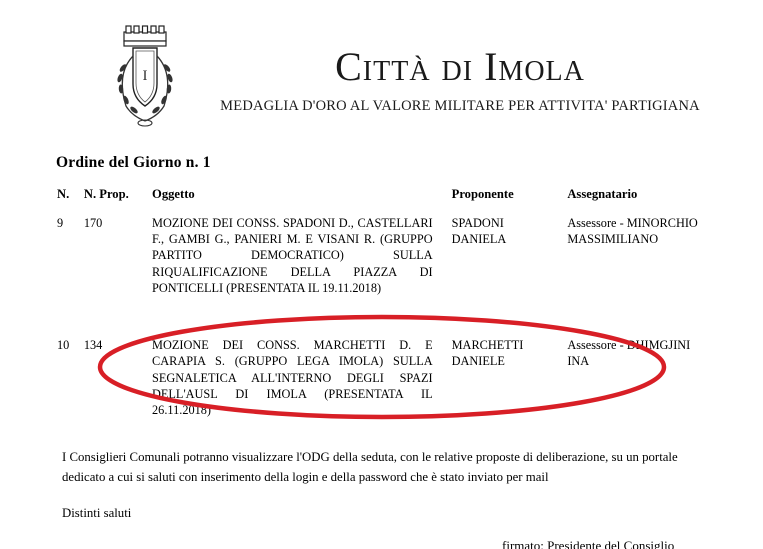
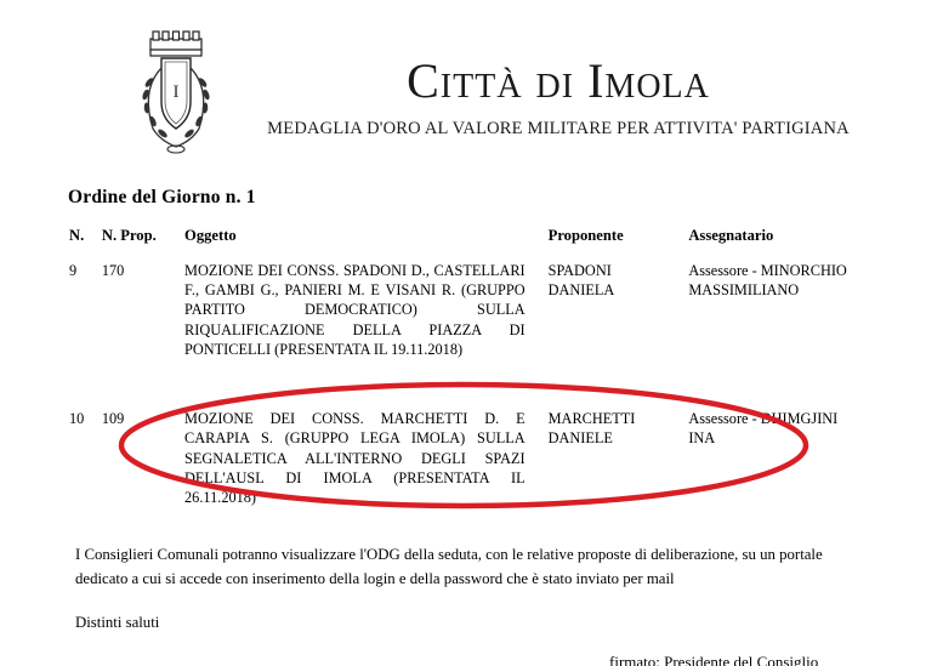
  I
  Città di Imola
  MEDAGLIA D'ORO AL VALORE MILITARE PER ATTIVITA' PARTIGIANA
  Ordine del Giorno n. 1
  N.	N. Prop.	Oggetto	Proponente	Assegnatario
  9	170	MOZIONE DEI CONSS. SPADONI D., CASTELLARI F., GAMBI G., PANIERI M. E VISANI R. (GRUPPO PARTITO DEMOCRATICO) SULLA RIQUALIFICAZIONE DELLA PIAZZA DI PONTICELLI (PRESENTATA IL 19.11.2018)	SPADONI DANIELA	Assessore - MINORCHIO MASSIMILIANO
- 10	134	MOZIONE DEI CONSS. MARCHETTI D. E CARAPIA S. (GRUPPO LEGA IMOLA) SULLA SEGNALETICA ALL'INTERNO DEGLI SPAZI DELL'AUSL DI IMOLA (PRESENTATA IL 26.11.2018)	MARCHETTI DANIELE	Assessore -IMGJINI INA
+ 10	109	MOZIONE DEI CONSS. MARCHETTI D. E CARAPIA S. (GRUPPO LEGA IMOLA) SULLA SEGNALETICA ALL'INTERNO DEGLI SPAZI DELL'AUSL DI IMOLA (PRESENTATA IL 26.11.2018)	MARCHETTI DANIELE	Assessore -IMGJINI INA
- I Consiglieri Comunali potranno visualizzare l'ODG della seduta, con le relative proposte di deliberazione, su un portale dedicato a cui si saluti con inserimento della login e della password che è stato inviato per mail
+ I Consiglieri Comunali potranno visualizzare l'ODG della seduta, con le relative proposte di deliberazione, su un portale dedicato a cui si accede con inserimento della login e della password che è stato inviato per mail
  Distinti saluti
  firmato: Presidente del Consiglio
